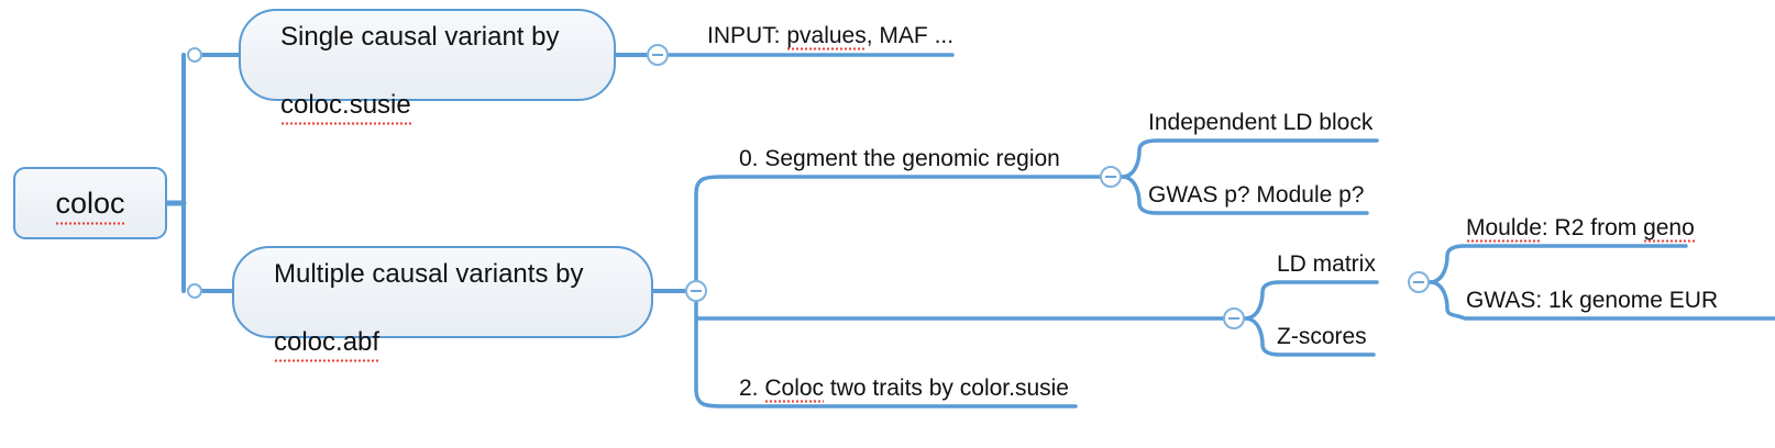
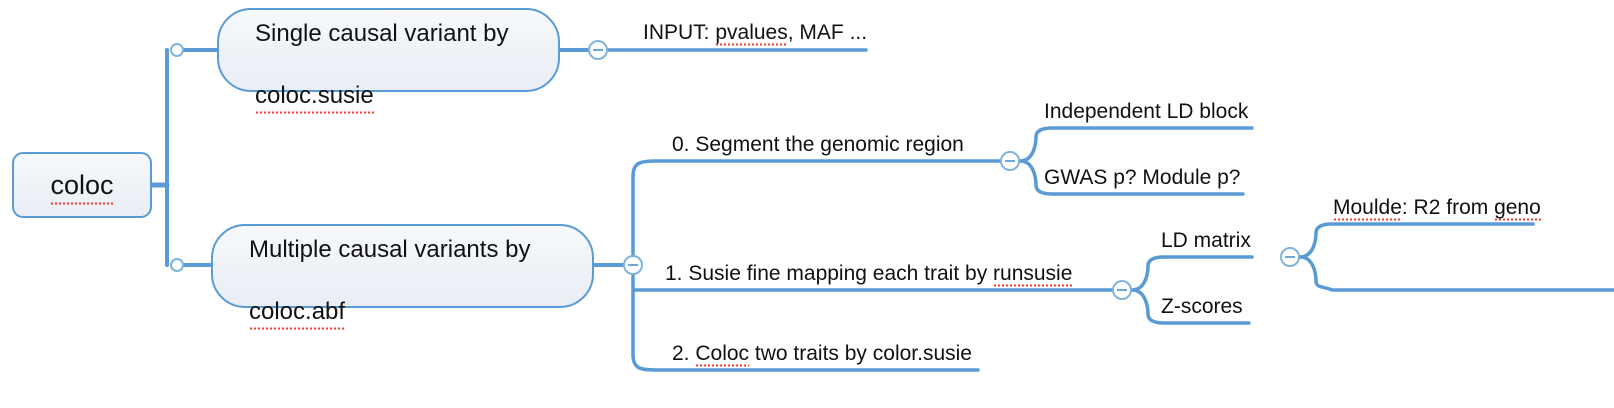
  coloc
  Single causal variant by
  coloc.susie
  Multiple causal variants by
  coloc.abf
  INPUT: pvalues, MAF ...
  0. Segment the genomic region
  Independent LD block
  GWAS p? Module p?
+ 1. Susie fine mapping each trait by runsusie
  LD matrix
  Z-scores
  Moulde: R2 from geno
- GWAS: 1k genome EUR
  2. Coloc two traits by color.susie
